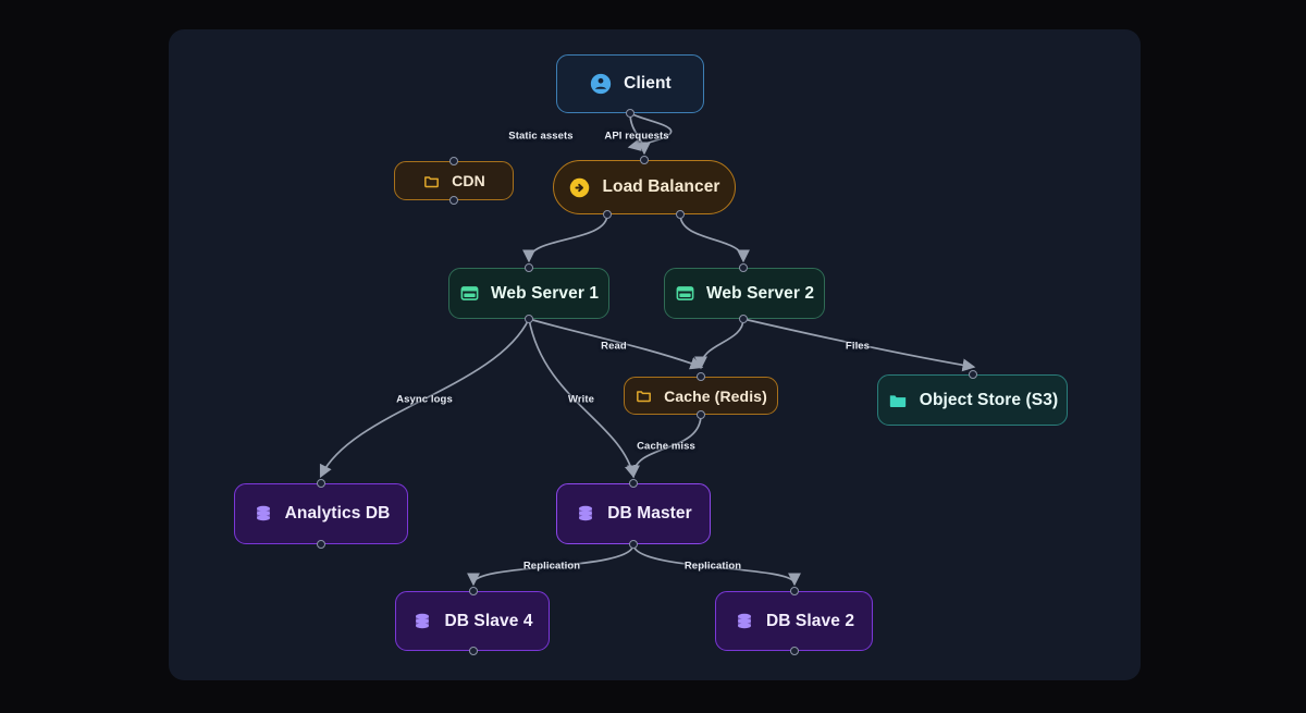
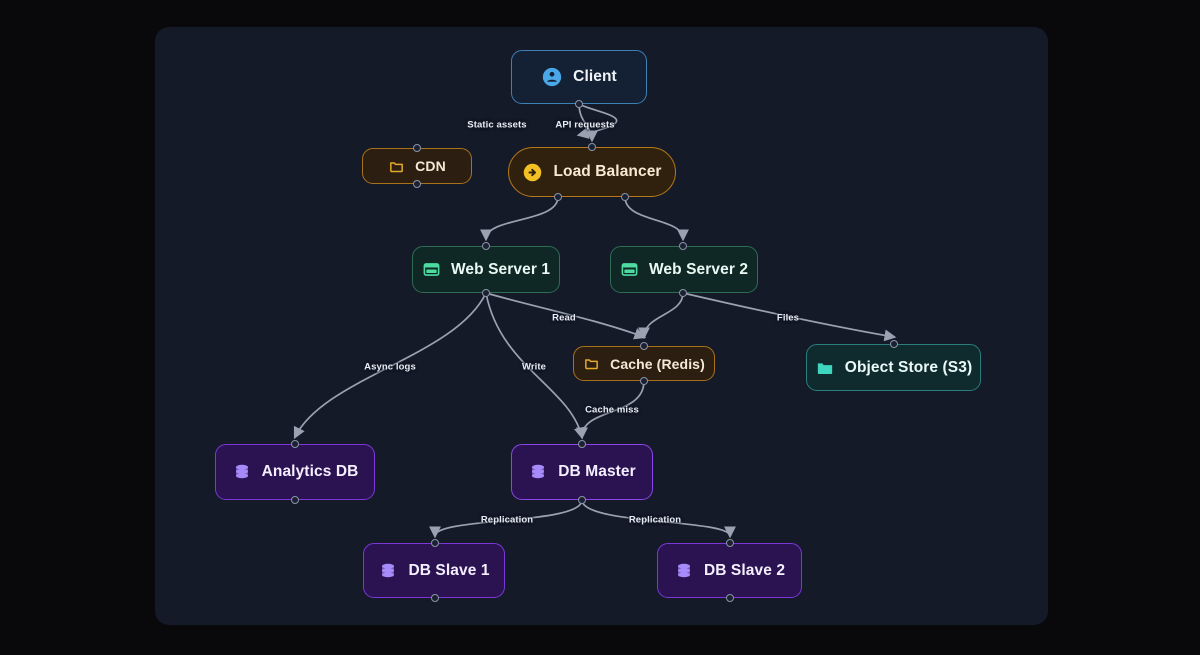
  Client
  CDN
  Load Balancer
  Web Server 1
  Web Server 2
  Cache (Redis)
  Object Store (S3)
  Analytics DB
  DB Master
- DB Slave 4
+ DB Slave 1
  DB Slave 2
  Static assets
  API requests
  Read
  Files
  Async logs
  Write
  Cache miss
  Replication
  Replication
